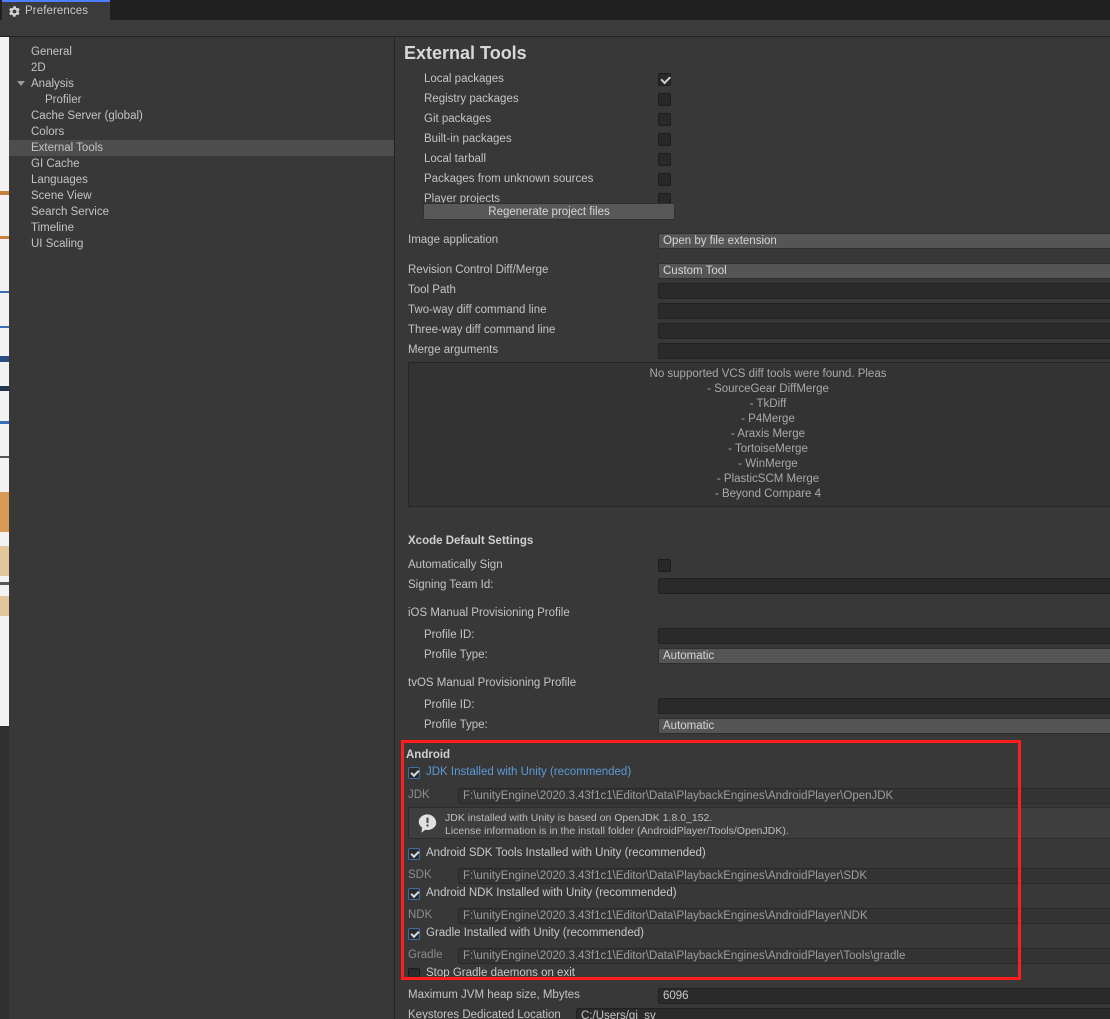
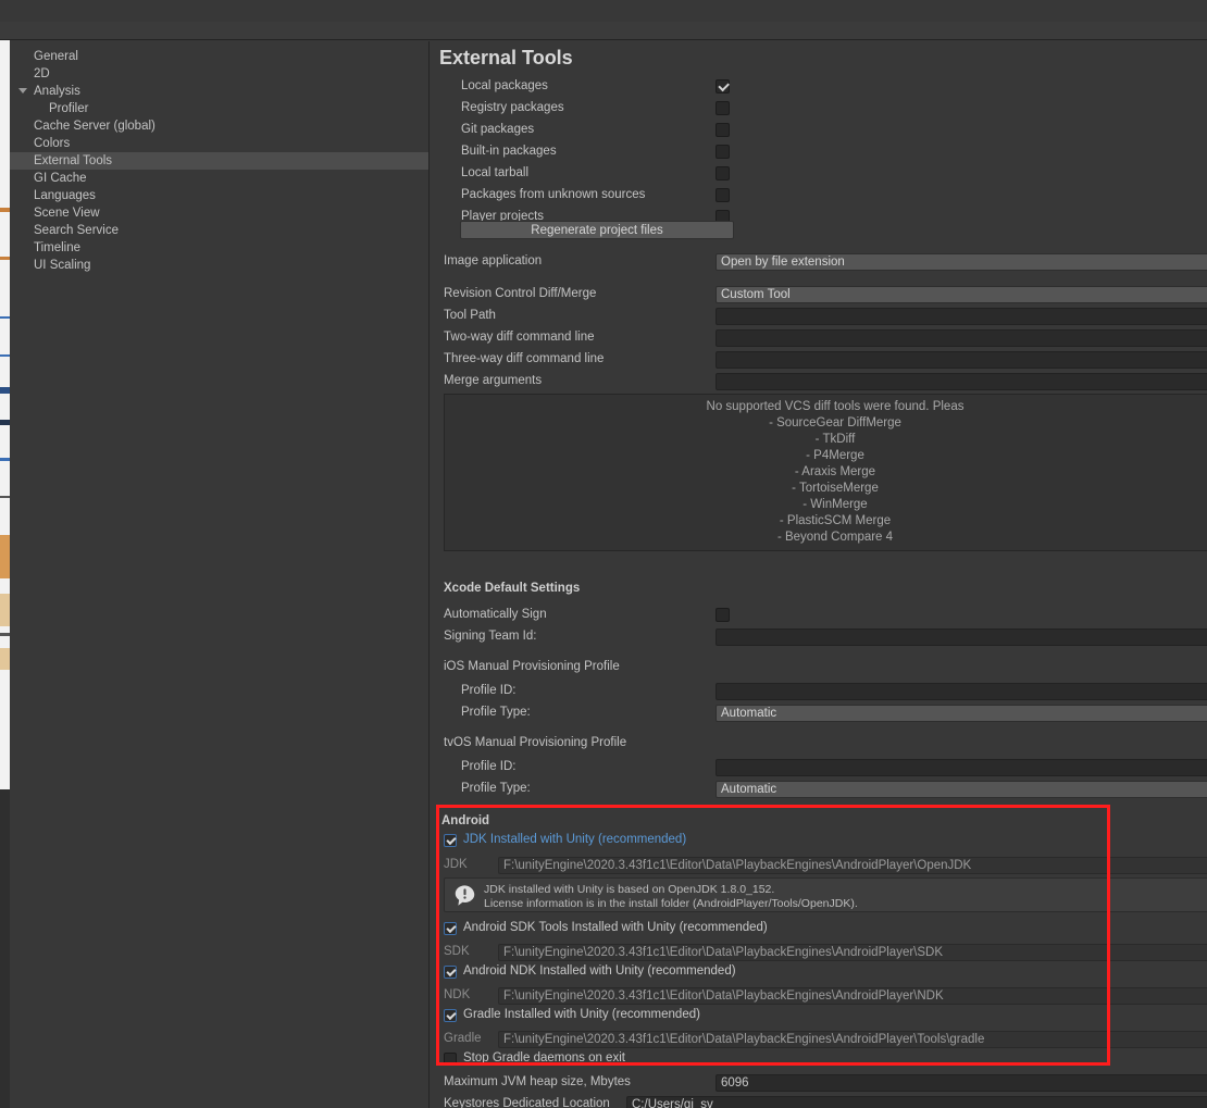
- Preferences
  General
  2D
  Analysis
  Profiler
  Cache Server (global)
  Colors
  External Tools
  GI Cache
  Languages
  Scene View
  Search Service
  Timeline
  UI Scaling
  External Tools
  Local packages
  Registry packages
  Git packages
  Built-in packages
  Local tarball
  Packages from unknown sources
  Player projects
  Regenerate project files
  Image application
  Open by file extension
  Revision Control Diff/Merge
  Custom Tool
  Tool Path
  Two-way diff command line
  Three-way diff command line
  Merge arguments
  No supported VCS diff tools were found. Pleas
  - SourceGear DiffMerge
  - TkDiff
  - P4Merge
  - Araxis Merge
  - TortoiseMerge
  - WinMerge
  - PlasticSCM Merge
  - Beyond Compare 4
  Xcode Default Settings
  Automatically Sign
  Signing Team Id:
  iOS Manual Provisioning Profile
  Profile ID:
  Profile Type:
  Automatic
  tvOS Manual Provisioning Profile
  Profile ID:
  Profile Type:
  Automatic
  Android
  JDK Installed with Unity (recommended)
  JDK
  F:\unityEngine\2020.3.43f1c1\Editor\Data\PlaybackEngines\AndroidPlayer\OpenJDK
  JDK installed with Unity is based on OpenJDK 1.8.0_152.
  License information is in the install folder (AndroidPlayer/Tools/OpenJDK).
  Android SDK Tools Installed with Unity (recommended)
  SDK
  F:\unityEngine\2020.3.43f1c1\Editor\Data\PlaybackEngines\AndroidPlayer\SDK
  Android NDK Installed with Unity (recommended)
  NDK
  F:\unityEngine\2020.3.43f1c1\Editor\Data\PlaybackEngines\AndroidPlayer\NDK
  Gradle Installed with Unity (recommended)
  Gradle
  F:\unityEngine\2020.3.43f1c1\Editor\Data\PlaybackEngines\AndroidPlayer\Tools\gradle
  Stop Gradle daemons on exit
  Maximum JVM heap size, Mbytes
  6096
  Keystores Dedicated Location
  C:/Users/gi_sv
